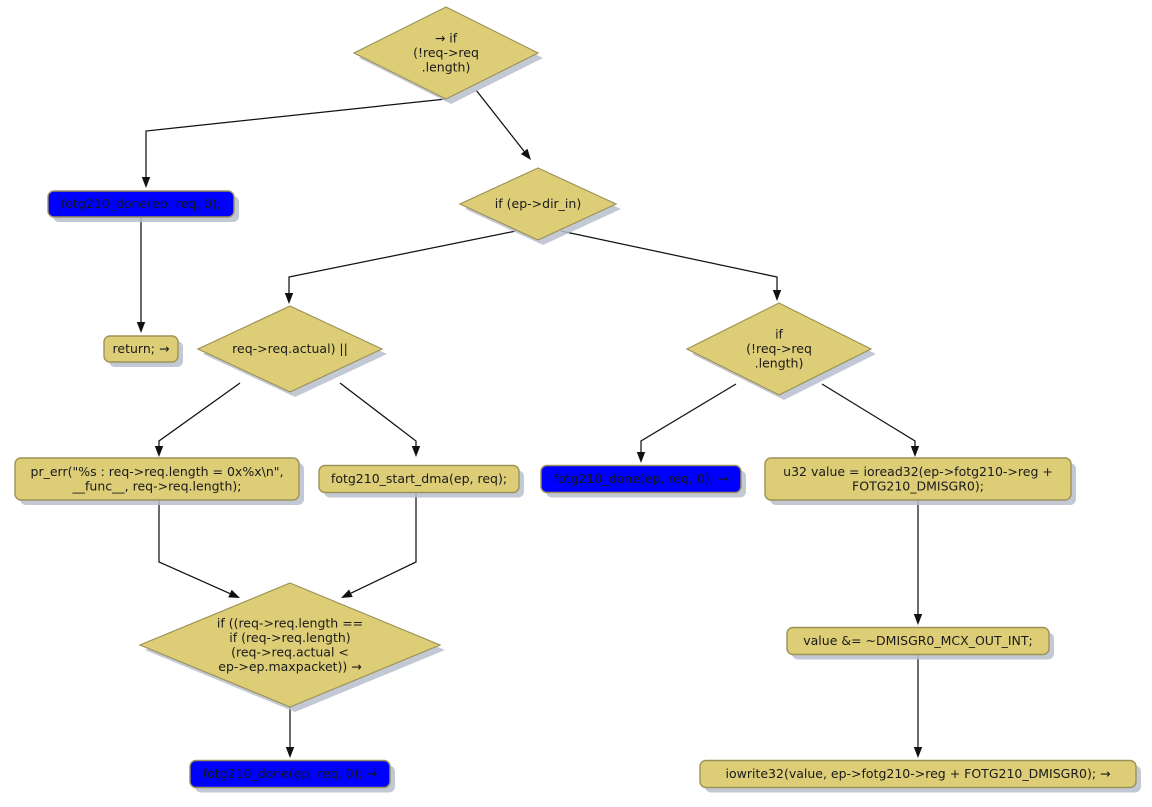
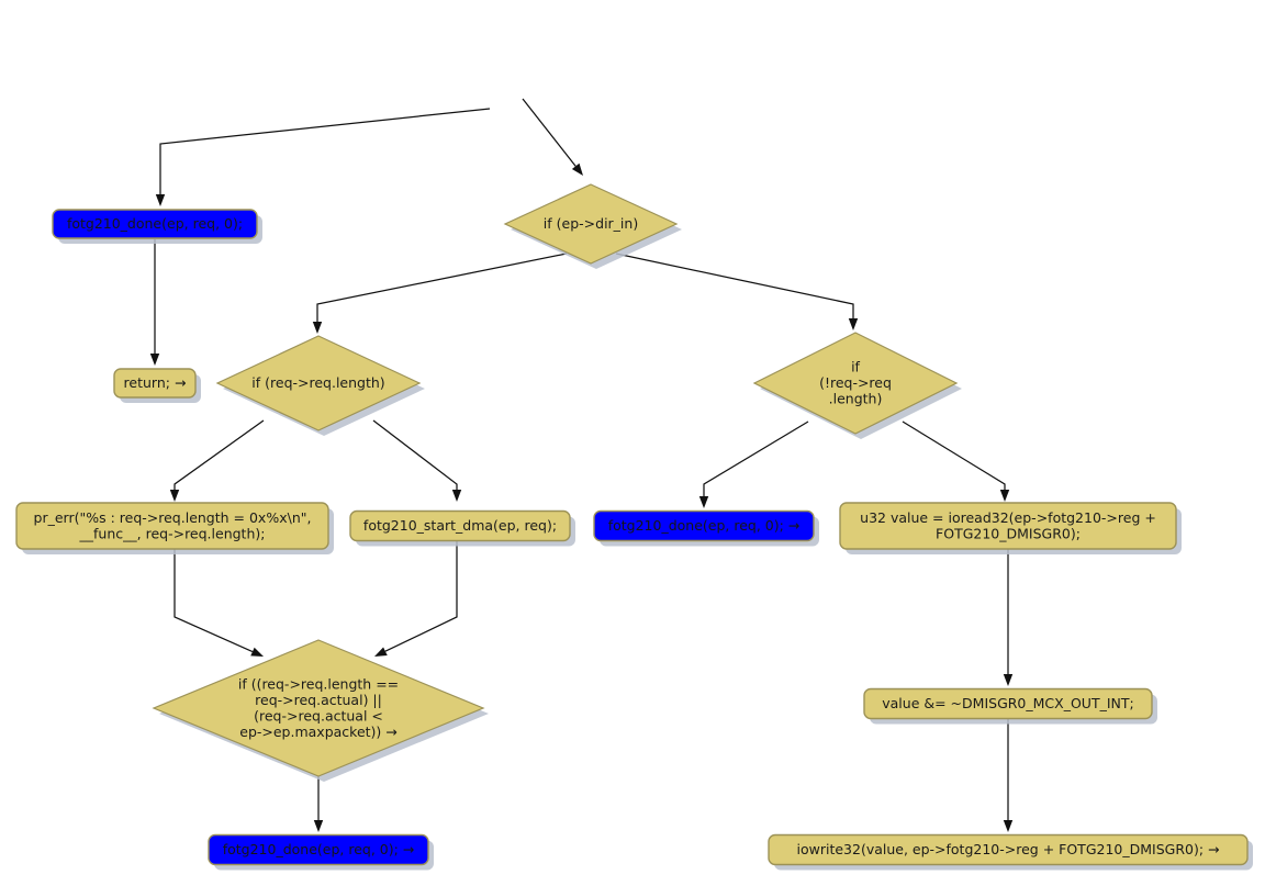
- → if (!req->req .length)
  fotg210_done(ep, req, 0);
  if (ep->dir_in)
  return; →
- req->req.actual) ||
+ if (req->req.length)
  if (!req->req .length)
  pr_err("%s : req->req.length = 0x%x\n", __func__, req->req.length);
  fotg210_start_dma(ep, req);
  fotg210_done(ep, req, 0); →
  u32 value = ioread32(ep->fotg210->reg + FOTG210_DMISGR0);
- if ((req->req.length == if (req->req.length) (req->req.actual < ep->ep.maxpacket)) →
+ if ((req->req.length == req->req.actual) || (req->req.actual < ep->ep.maxpacket)) →
  value &= ~DMISGR0_MCX_OUT_INT;
  fotg210_done(ep, req, 0); →
  iowrite32(value, ep->fotg210->reg + FOTG210_DMISGR0); →
